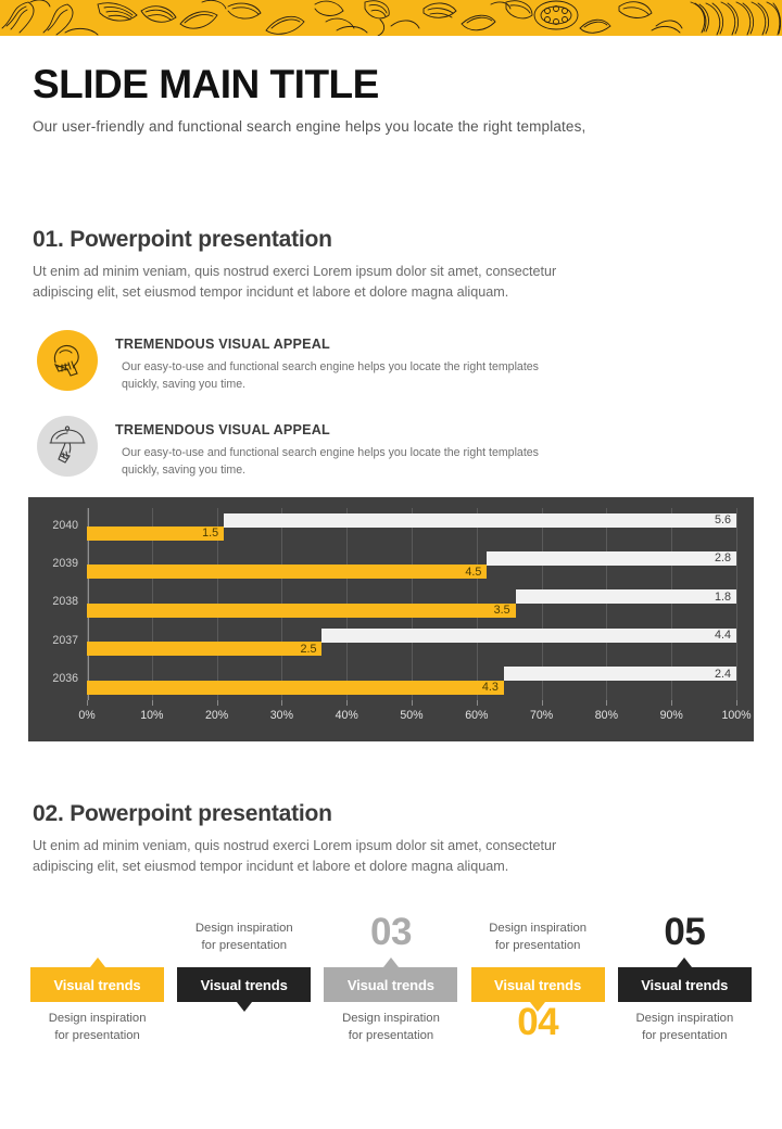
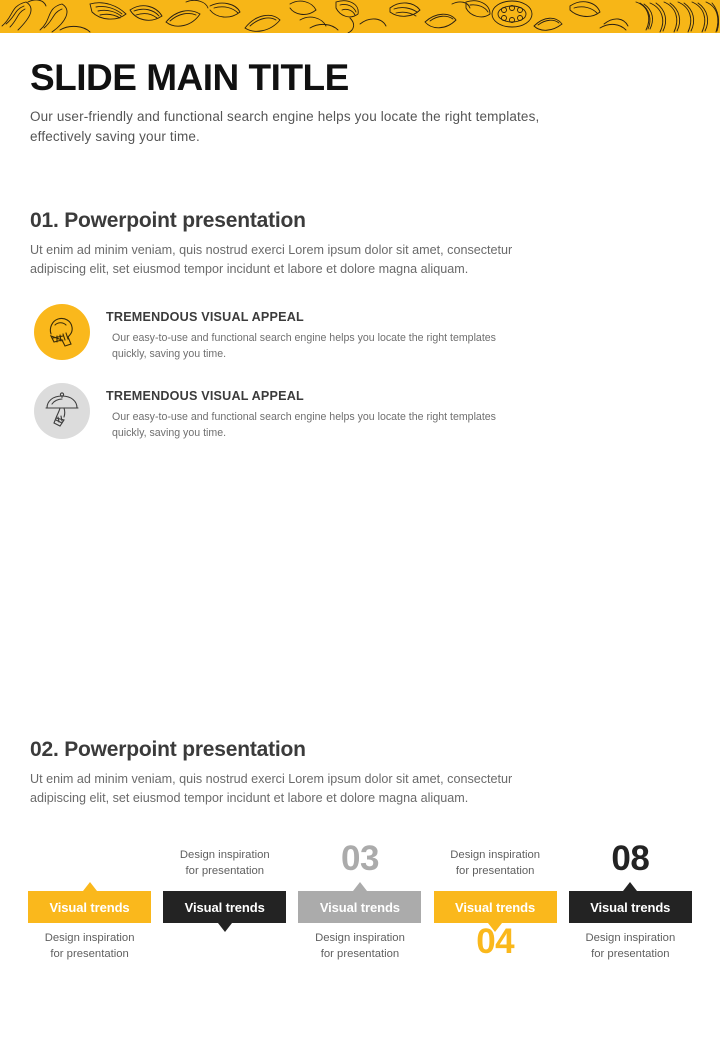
  SLIDE MAIN TITLE
  Our user-friendly and functional search engine helps you locate the right templates,
+ effectively saving your time.
  01. Powerpoint presentation
  Ut enim ad minim veniam, quis nostrud exerci Lorem ipsum dolor sit amet, consectetur
  adipiscing elit, set eiusmod tempor incidunt et labore et dolore magna aliquam.
  TREMENDOUS VISUAL APPEAL
  Our easy-to-use and functional search engine helps you locate the right templates
  quickly, saving you time.
  TREMENDOUS VISUAL APPEAL
  Our easy-to-use and functional search engine helps you locate the right templates
  quickly, saving you time.
- 2040
- 5.6
- 1.5
- 2039
- 2.8
- 4.5
- 2038
- 1.8
- 3.5
- 2037
- 4.4
- 2.5
- 2036
- 2.4
- 4.3
- 0%
- 10%
- 20%
- 30%
- 40%
- 50%
- 60%
- 70%
- 80%
- 90%
- 100%
  02. Powerpoint presentation
  Ut enim ad minim veniam, quis nostrud exerci Lorem ipsum dolor sit amet, consectetur
  adipiscing elit, set eiusmod tempor incidunt et labore et dolore magna aliquam.
  Design inspiration
  for presentation
  Visual trends
  Design inspiration
  for presentation
  Visual trends
  03
  Design inspiration
  for presentation
  Visual trends
  04
  Design inspiration
  for presentation
  Visual trends
- 05
+ 08
  Design inspiration
  for presentation
  Visual trends
